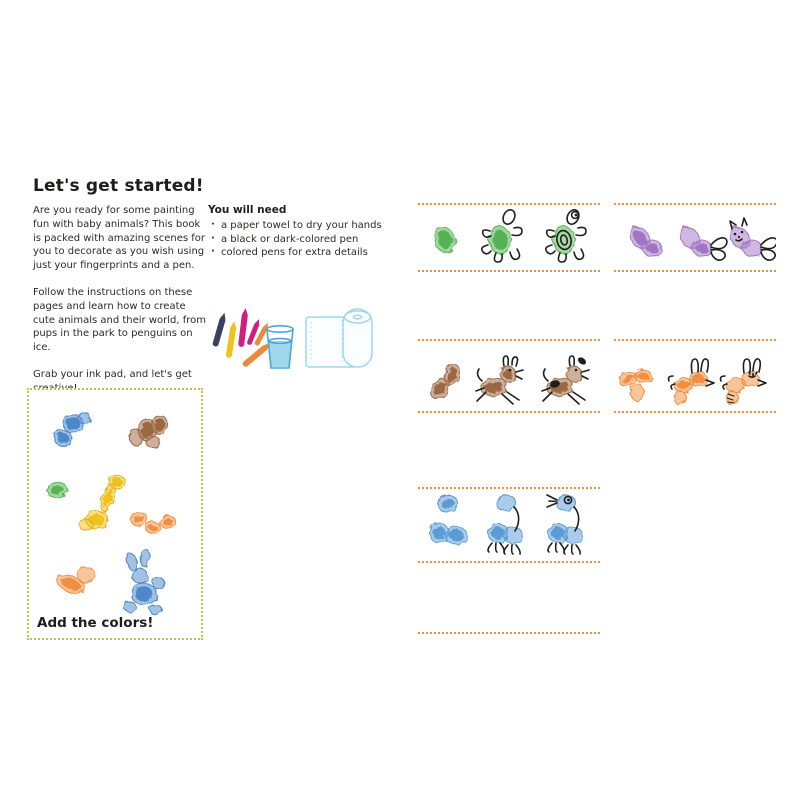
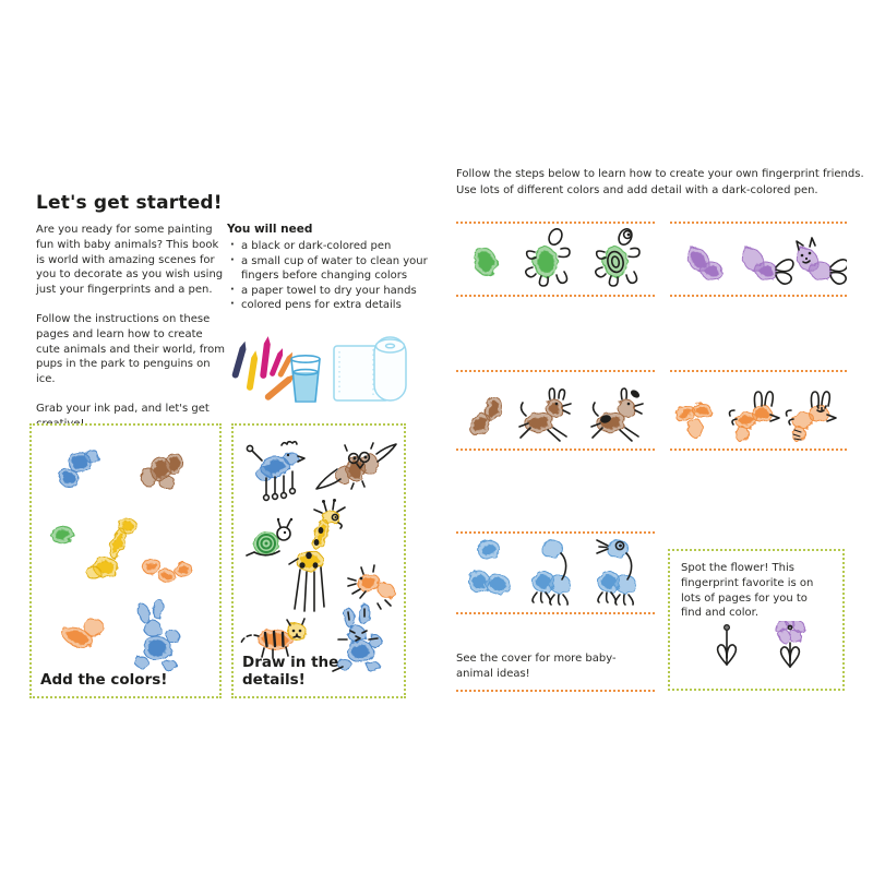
  Let's get started!
- Are you ready for some painting fun with baby animals? This book is packed with amazing scenes for you to decorate as you wish using just your fingerprints and a pen.
+ Are you ready for some painting fun with baby animals? This book is world with amazing scenes for you to decorate as you wish using just your fingerprints and a pen.
  Follow the instructions on these pages and learn how to create cute animals and their world, from pups in the park to penguins on ice.
  Grab your ink pad, and let's get
  You will need
- a paper towel to dry your hands
+ a black or dark-colored pen
+ a small cup of water to clean your fingers before changing colors
- a black or dark-colored pen
+ a paper towel to dry your hands
  colored pens for extra details
  Add the colors!
+ Draw in the details!
+ Follow the steps below to learn how to create your own fingerprint friends.
+ Use lots of different colors and add detail with a dark-colored pen.
+ See the cover for more baby-animal ideas!
+ Spot the flower! This fingerprint favorite is on lots of pages for you to find and color.
